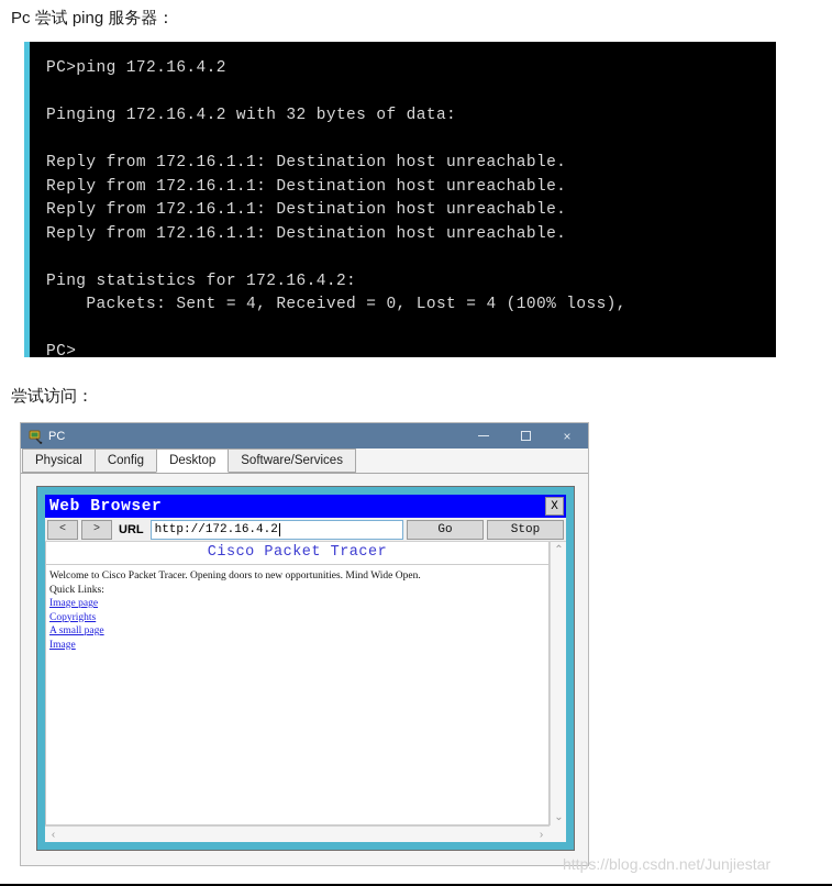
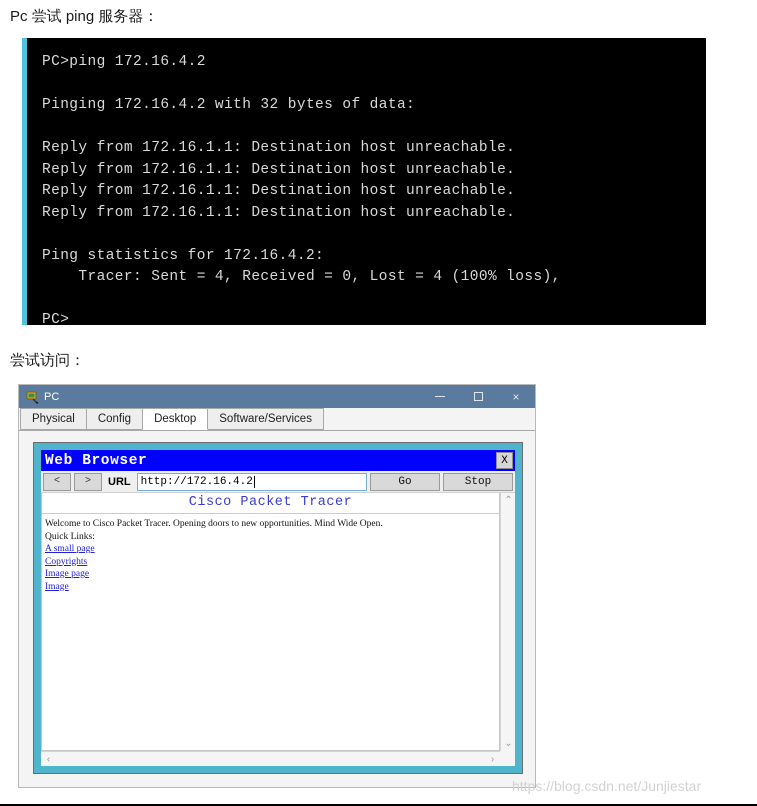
  Pc 尝试 ping 服务器：
  PC>ping 172.16.4.2
  Pinging 172.16.4.2 with 32 bytes of data:
  Reply from 172.16.1.1: Destination host unreachable.
  Reply from 172.16.1.1: Destination host unreachable.
  Reply from 172.16.1.1: Destination host unreachable.
  Reply from 172.16.1.1: Destination host unreachable.
  Ping statistics for 172.16.4.2:
- Packets: Sent = 4, Received = 0, Lost = 4 (100% loss),
+ Tracer: Sent = 4, Received = 0, Lost = 4 (100% loss),
  PC>
  尝试访问：
  PC
  ×
  Physical
  Config
  Desktop
  Software/Services
  Web Browser
  X
  <
  >
  URL
  http://172.16.4.2
  Go
  Stop
  Cisco Packet Tracer
  Welcome to Cisco Packet Tracer. Opening doors to new opportunities. Mind Wide Open.
  Quick Links:
- Image page
+ A small page
  Copyrights
- A small page
+ Image page
  Image
  ⌃
  ⌄
  ‹
  ›
  https://blog.csdn.net/Junjiestar
